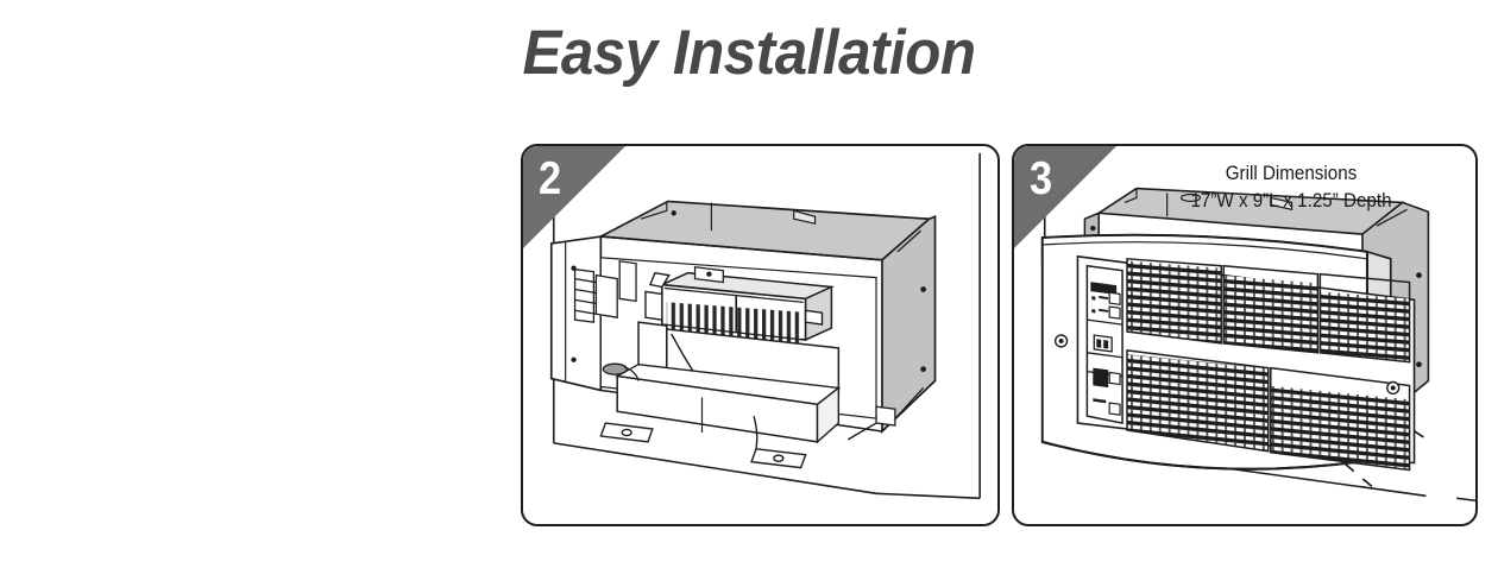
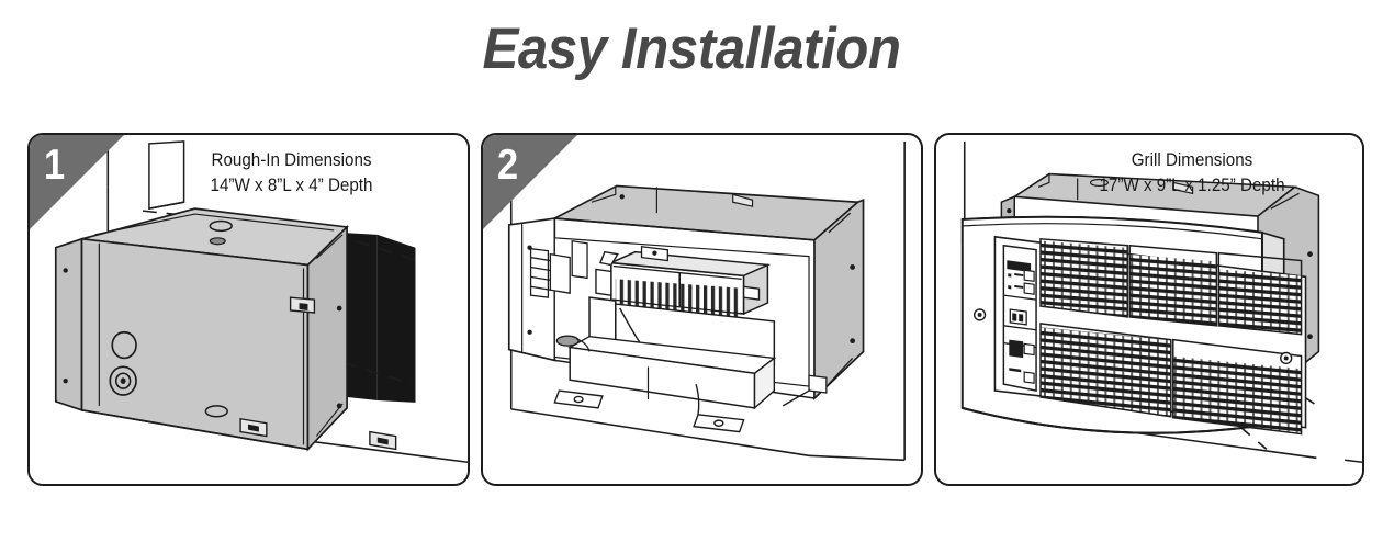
  Easy Installation
+ 1
+ Rough-In Dimensions
+ 14”W x 8”L x 4” Depth
  2
- 3
  Grill Dimensions
  17”W x 9”L x 1.25” Depth
